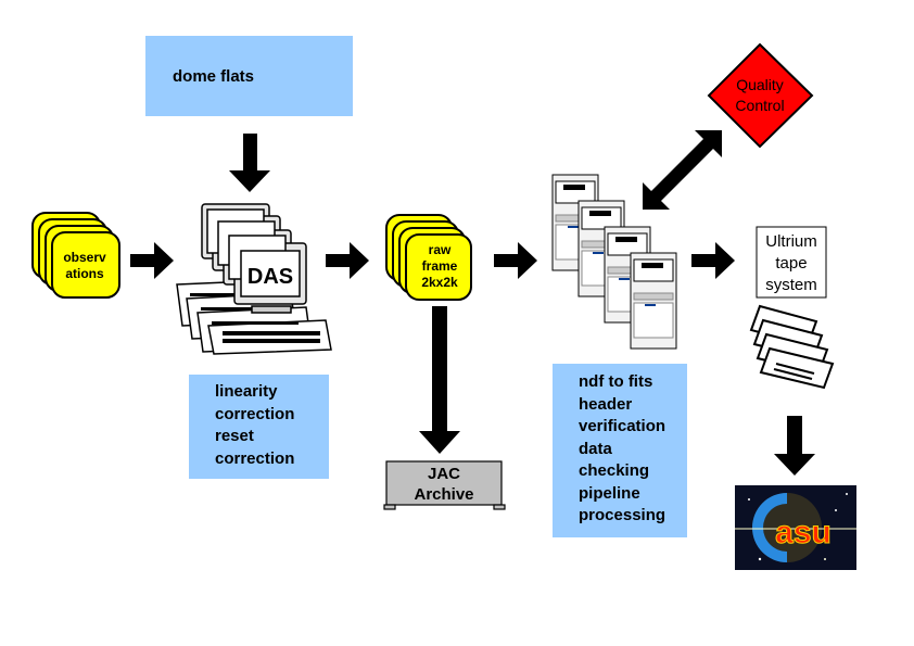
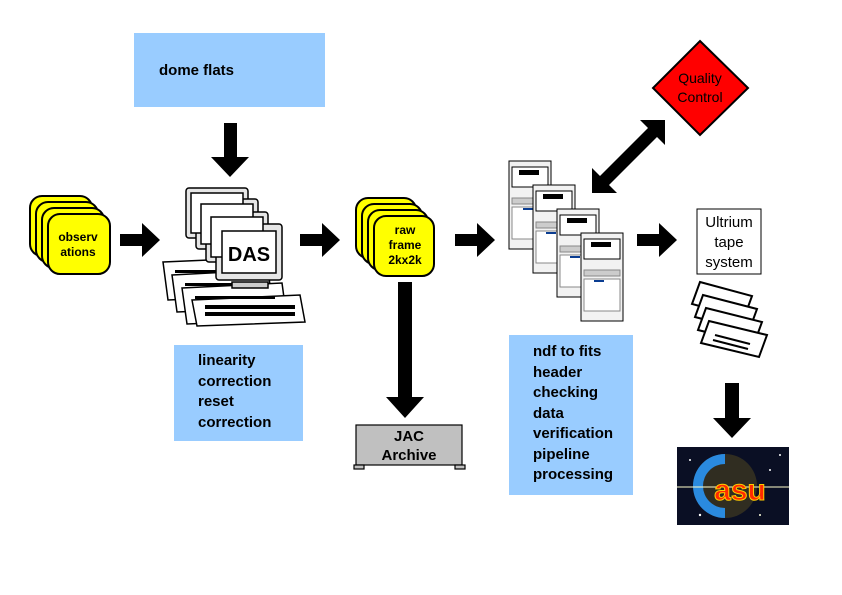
  dome flats
  linearity
  correction
  reset
  correction
  ndf to fits
  header
- verification
+ checking
  data
- checking
+ verification
  pipeline
  processing
  observ
  ations
  DAS
  raw
  frame
  2kx2k
  JAC
  Archive
  Quality
  Control
  Ultrium
  tape
  system
  asu
